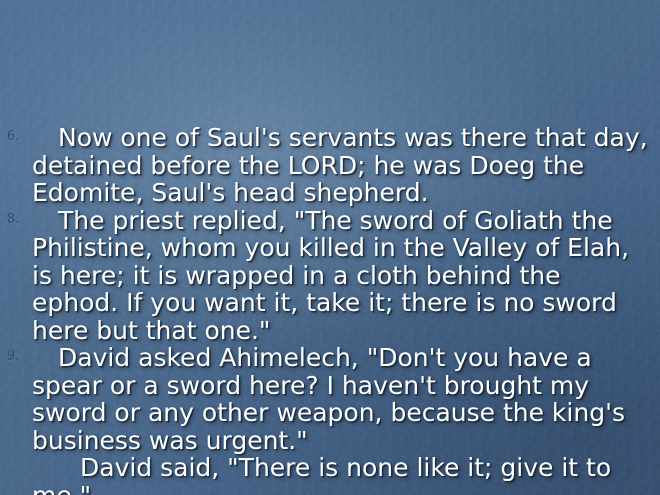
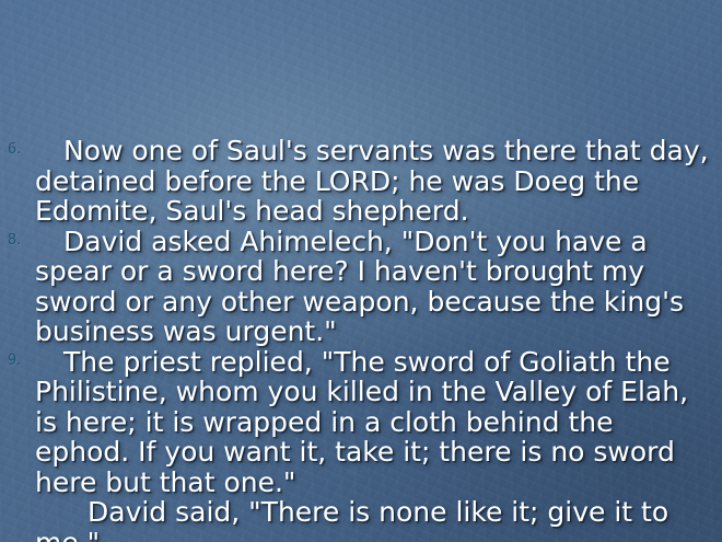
  6.
  Now one of Saul's servants was there that day, detained before the LORD; he was Doeg the Edomite, Saul's head shepherd.
  8.
- The priest replied, "The sword of Goliath the Philistine, whom you killed in the Valley of Elah, is here; it is wrapped in a cloth behind the ephod. If you want it, take it; there is no sword here but that one."
+ David asked Ahimelech, "Don't you have a spear or a sword here? I haven't brought my sword or any other weapon, because the king's business was urgent."
  9.
- David asked Ahimelech, "Don't you have a spear or a sword here? I haven't brought my sword or any other weapon, because the king's business was urgent."
+ The priest replied, "The sword of Goliath the Philistine, whom you killed in the Valley of Elah, is here; it is wrapped in a cloth behind the ephod. If you want it, take it; there is no sword here but that one."
  David said, "There is none like it; give it to
